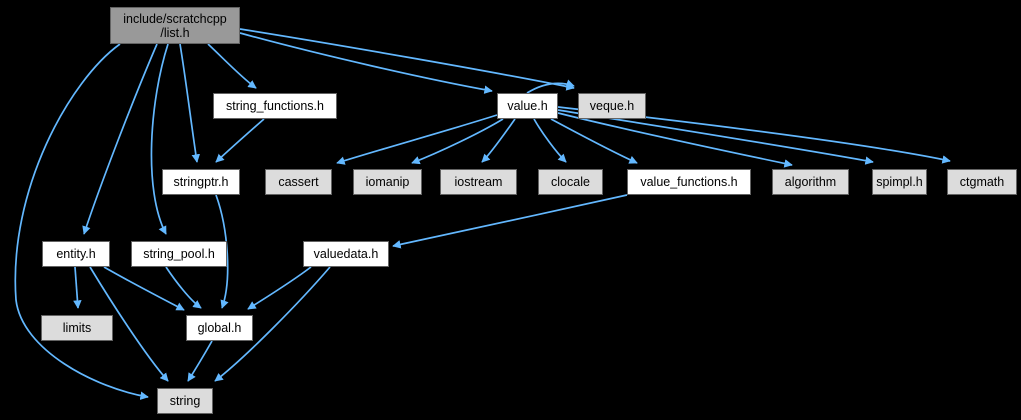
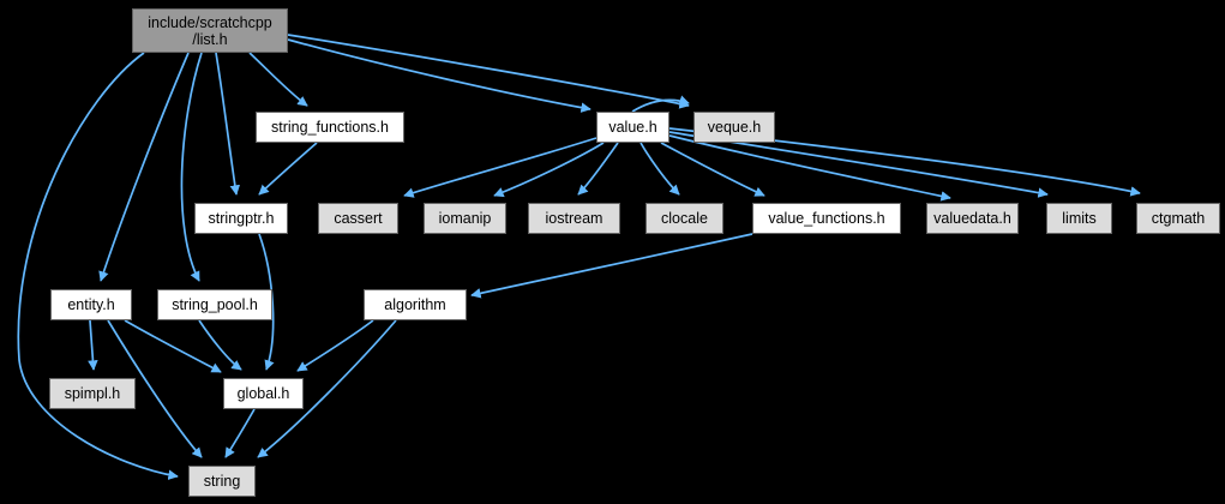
  include/scratchcpp
  /list.h
  string_functions.h
  value.h
  veque.h
  stringptr.h
  cassert
  iomanip
  iostream
  clocale
  value_functions.h
- algorithm
+ valuedata.h
- spimpl.h
+ limits
  ctgmath
  entity.h
  string_pool.h
- valuedata.h
+ algorithm
- limits
+ spimpl.h
  global.h
  string
